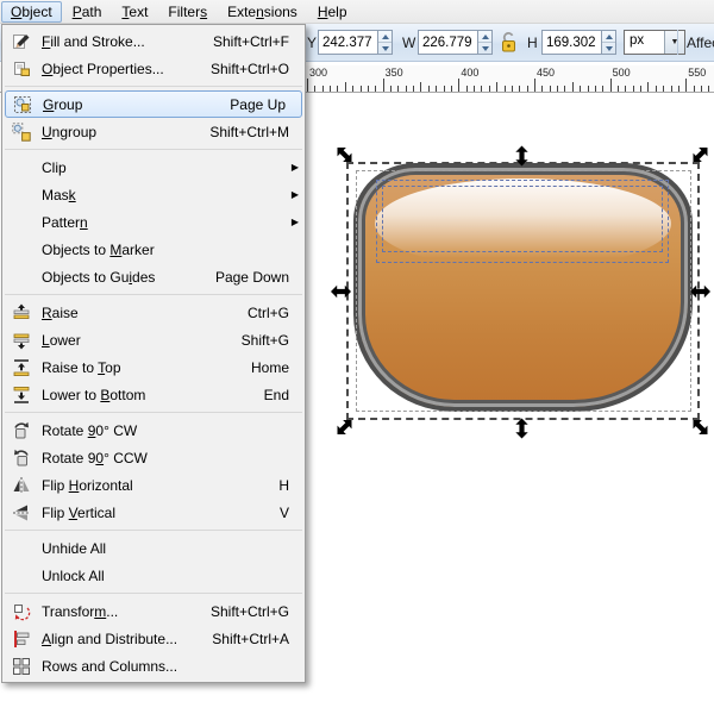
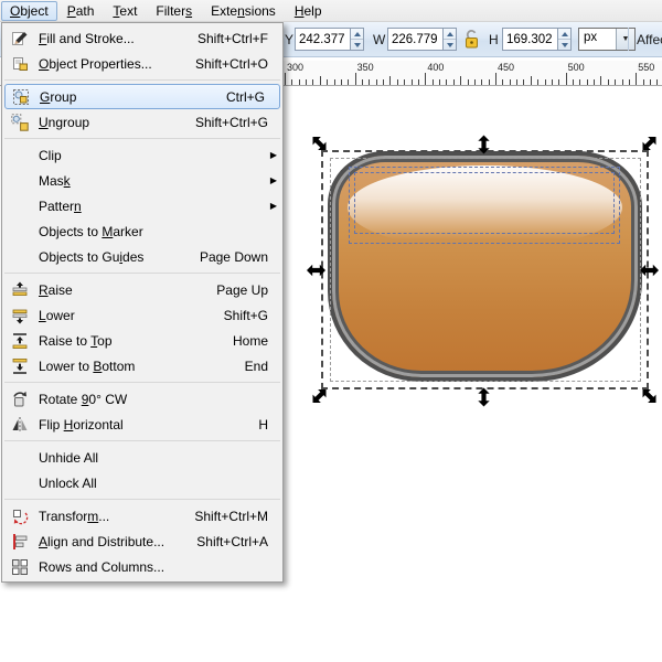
  Y
  242.377
  W
  226.779
  H
  169.302
  px
  Affe
  300
  350
  400
  450
  500
  550
  Object
  Path
  Text
  Filters
  Extensions
  Help
  Fill and Stroke...
  Shift+Ctrl+F
  Object Properties...
  Shift+Ctrl+O
  Group
- Page Up
+ Ctrl+G
  Ungroup
- Shift+Ctrl+M
+ Shift+Ctrl+G
  Clip
  ▶
  Mask
  ▶
  Pattern
  ▶
  Objects to Marker
  Objects to Guides
  Page Down
  Raise
- Ctrl+G
+ Page Up
  Lower
  Shift+G
  Raise to Top
  Home
  Lower to Bottom
  End
  Rotate 90° CW
- Rotate 90° CCW
  Flip Horizontal
  H
- Flip Vertical
- V
  Unhide All
  Unlock All
  Transform...
- Shift+Ctrl+G
+ Shift+Ctrl+M
  Align and Distribute...
  Shift+Ctrl+A
  Rows and Columns...
